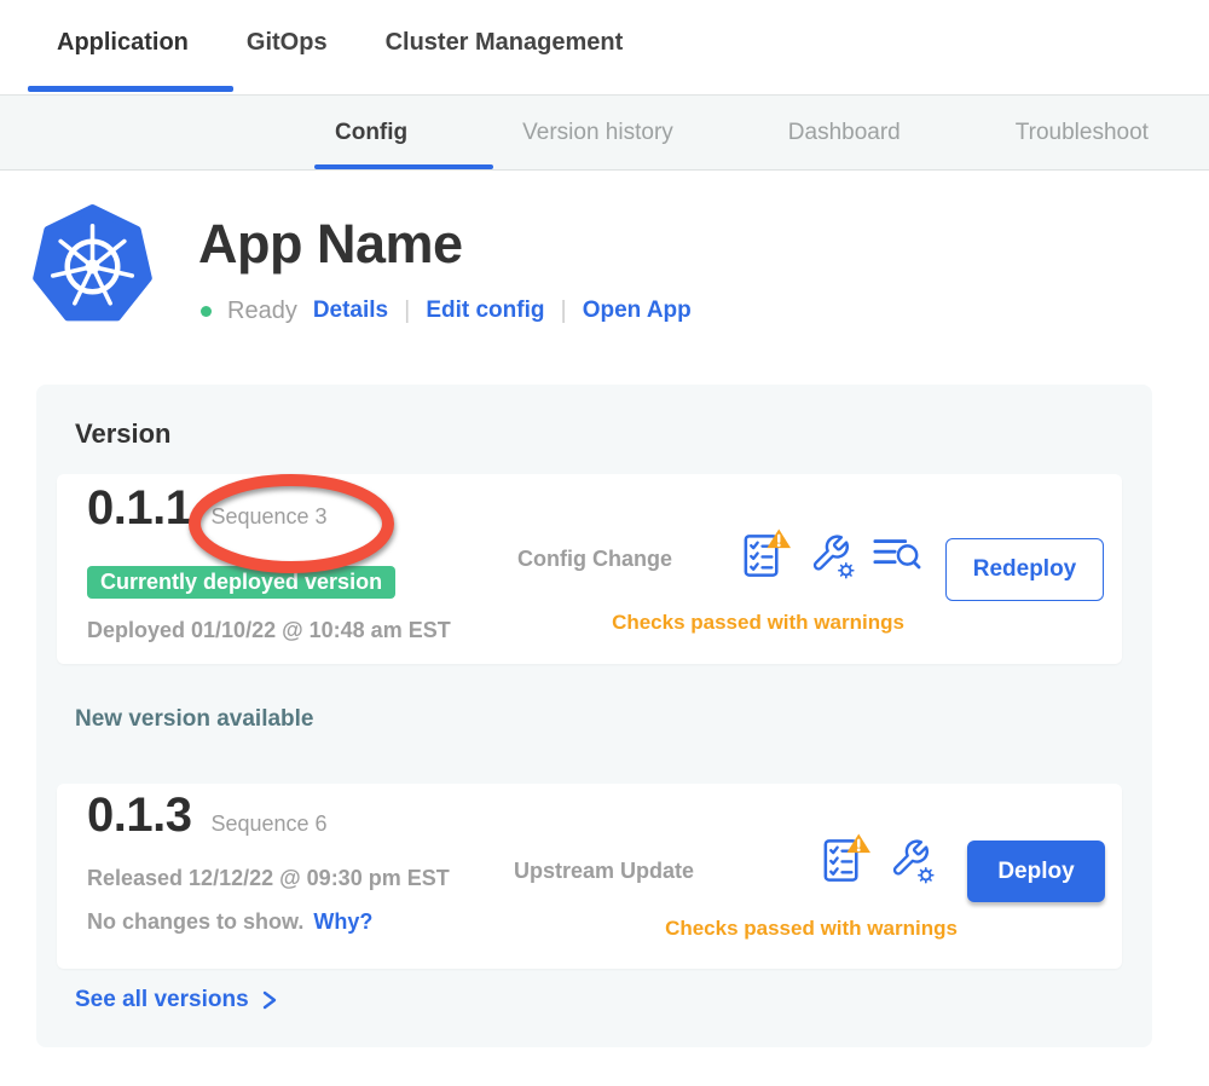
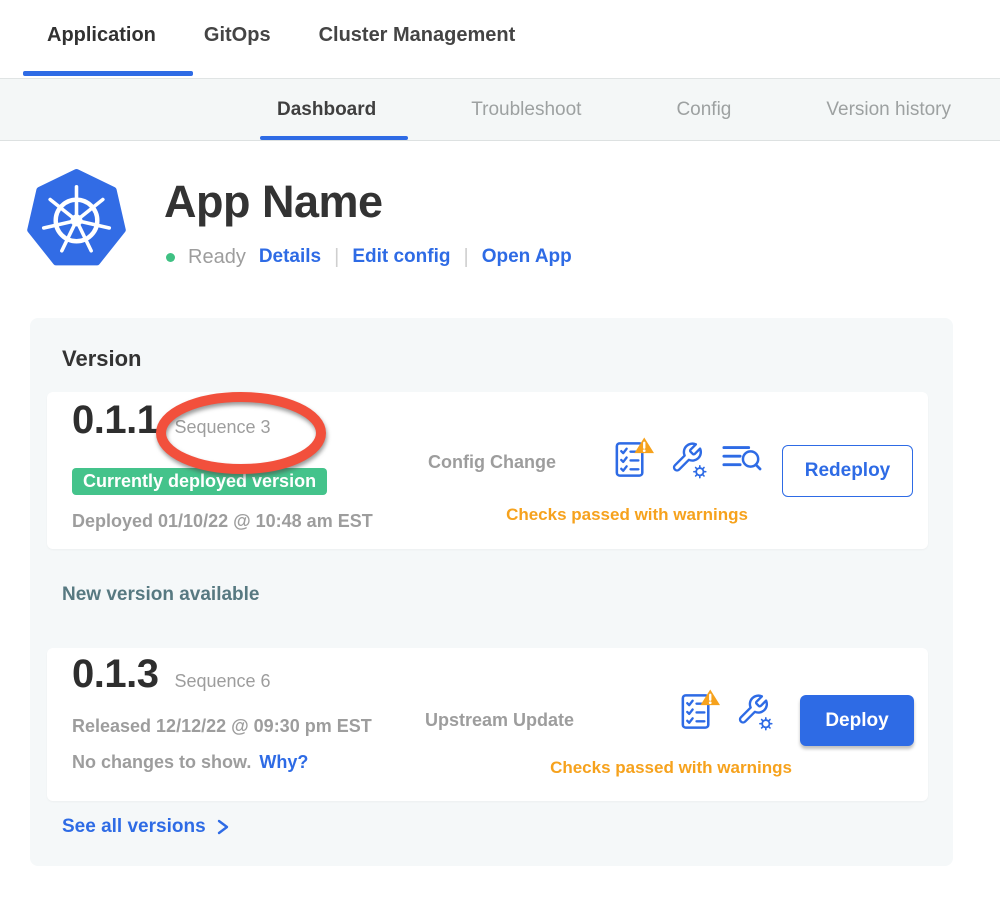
  Application
  GitOps
  Cluster Management
- Config
+ Dashboard
- Version history
+ Troubleshoot
- Dashboard
+ Config
- Troubleshoot
+ Version history
  App Name
  Ready
  Details
  |
  Edit config
  |
  Open App
  Version
  0.1.1
  Sequence 3
  Currently deployed version
  Deployed 01/10/22 @ 10:48 am EST
  Config Change
  Redeploy
  Checks passed with warnings
  New version available
  0.1.3
  Sequence 6
  Released 12/12/22 @ 09:30 pm EST
  No changes to show.
  Why?
  Upstream Update
  Deploy
  Checks passed with warnings
  See all versions
